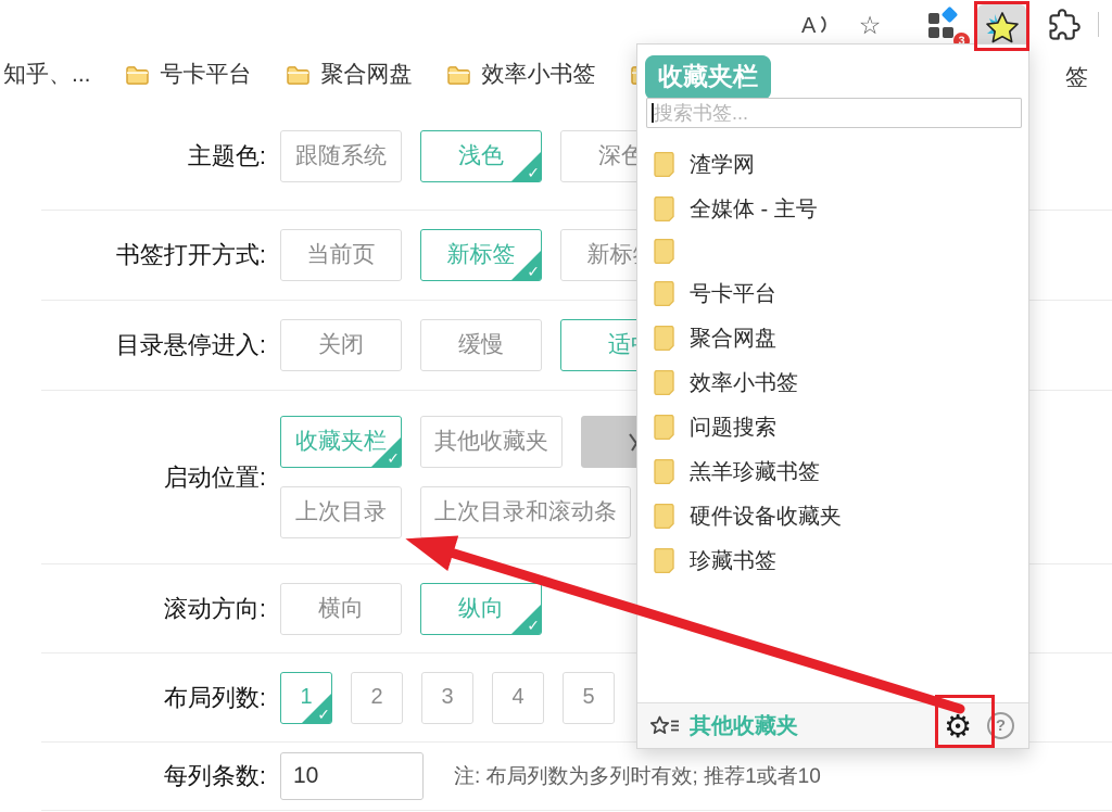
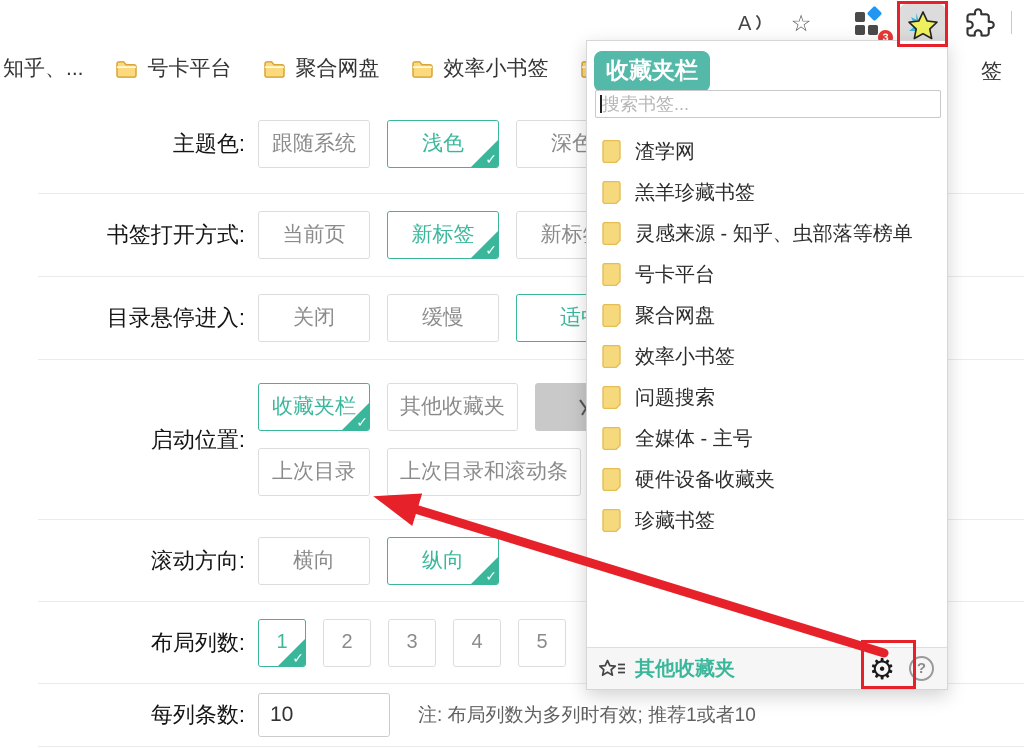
  A
  ☆
  3
  知乎、...
  号卡平台
  聚合网盘
  效率小书签
  签
  主题色:
  跟随系统
  浅色
  ✓
  深色
  书签打开方式:
  当前页
  新标签
  ✓
  目录悬停进入:
  关闭
  缓慢
  启动位置:
  收藏夹栏
  ✓
  其他收藏夹
  上次目录
  上次目录和滚动条
  滚动方向:
  横向
  纵向
  ✓
  布局列数:
  1
  ✓
  2
  3
  4
  5
  每列条数:
  10
  注: 布局列数为多列时有效; 推荐1或者10
  收藏夹栏
  搜索书签...
  渣学网
- 全媒体 - 主号
+ 羔羊珍藏书签
+ 灵感来源 - 知乎、虫部落等榜单
  号卡平台
  聚合网盘
  效率小书签
  问题搜索
- 羔羊珍藏书签
+ 全媒体 - 主号
  硬件设备收藏夹
  珍藏书签
  其他收藏夹
  ⚙
  ?
